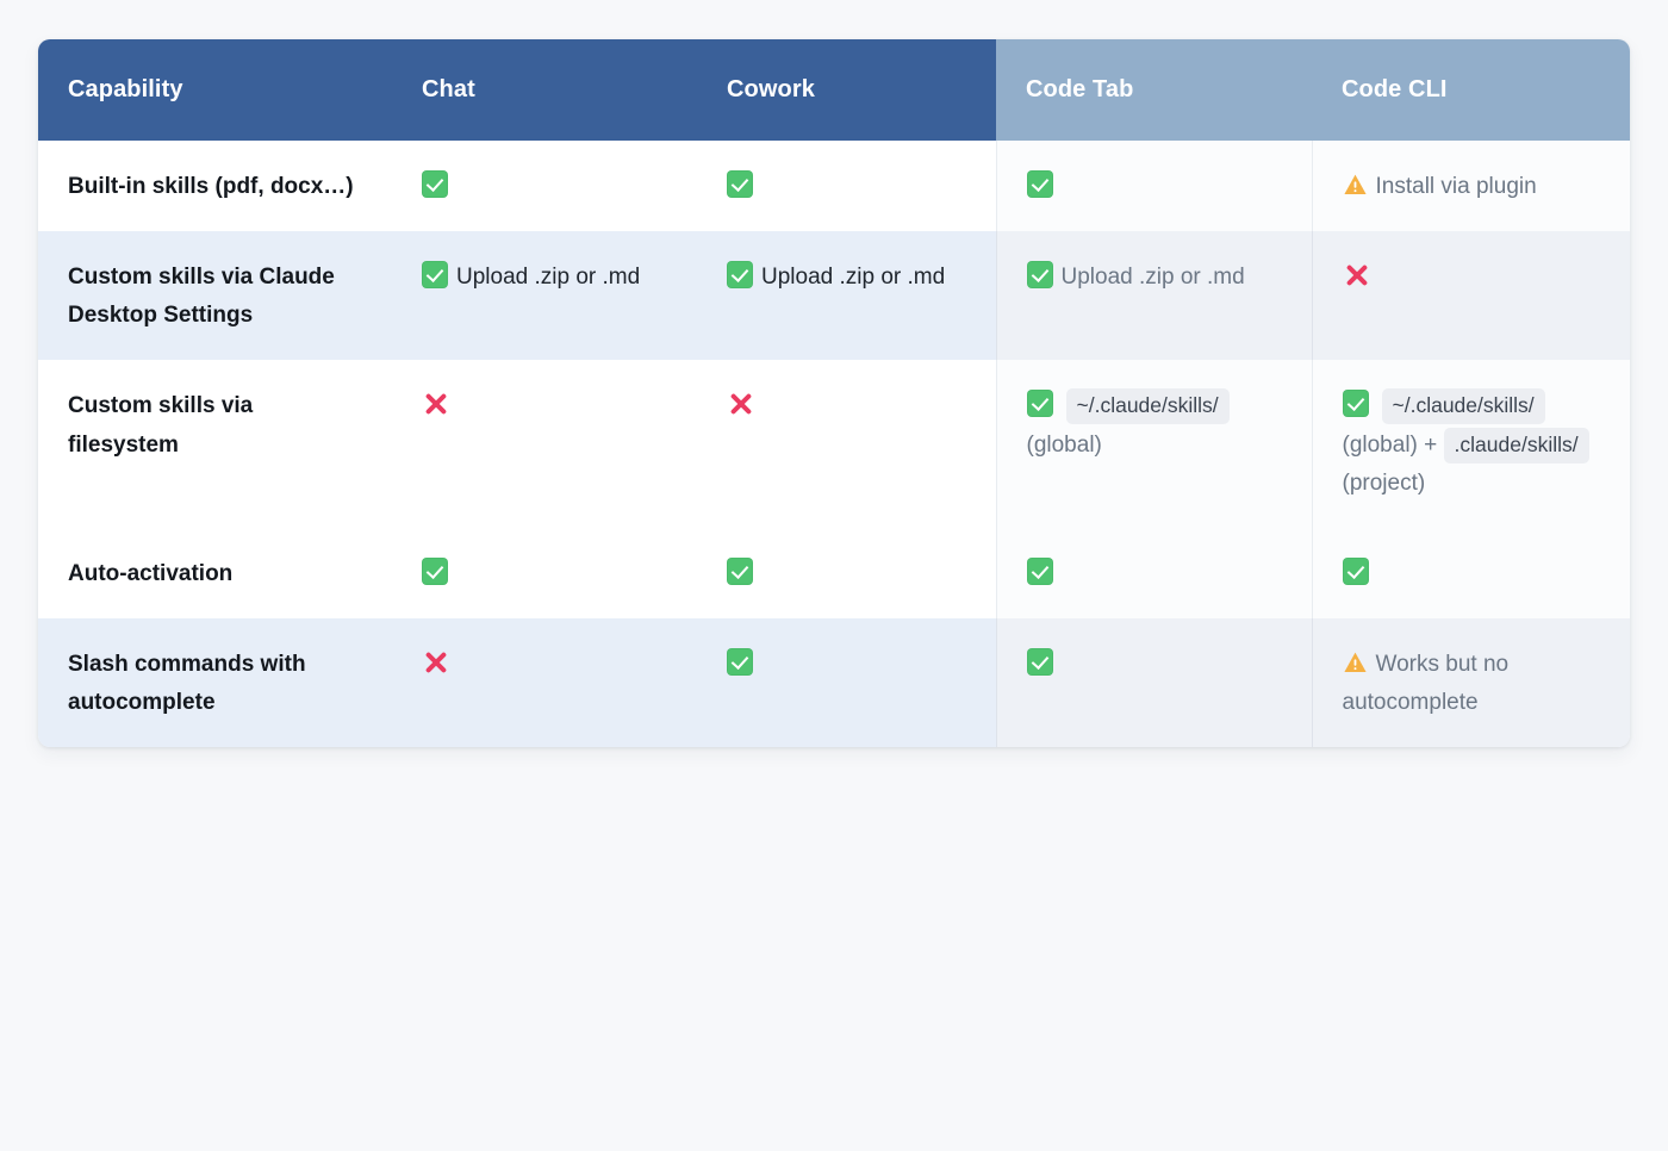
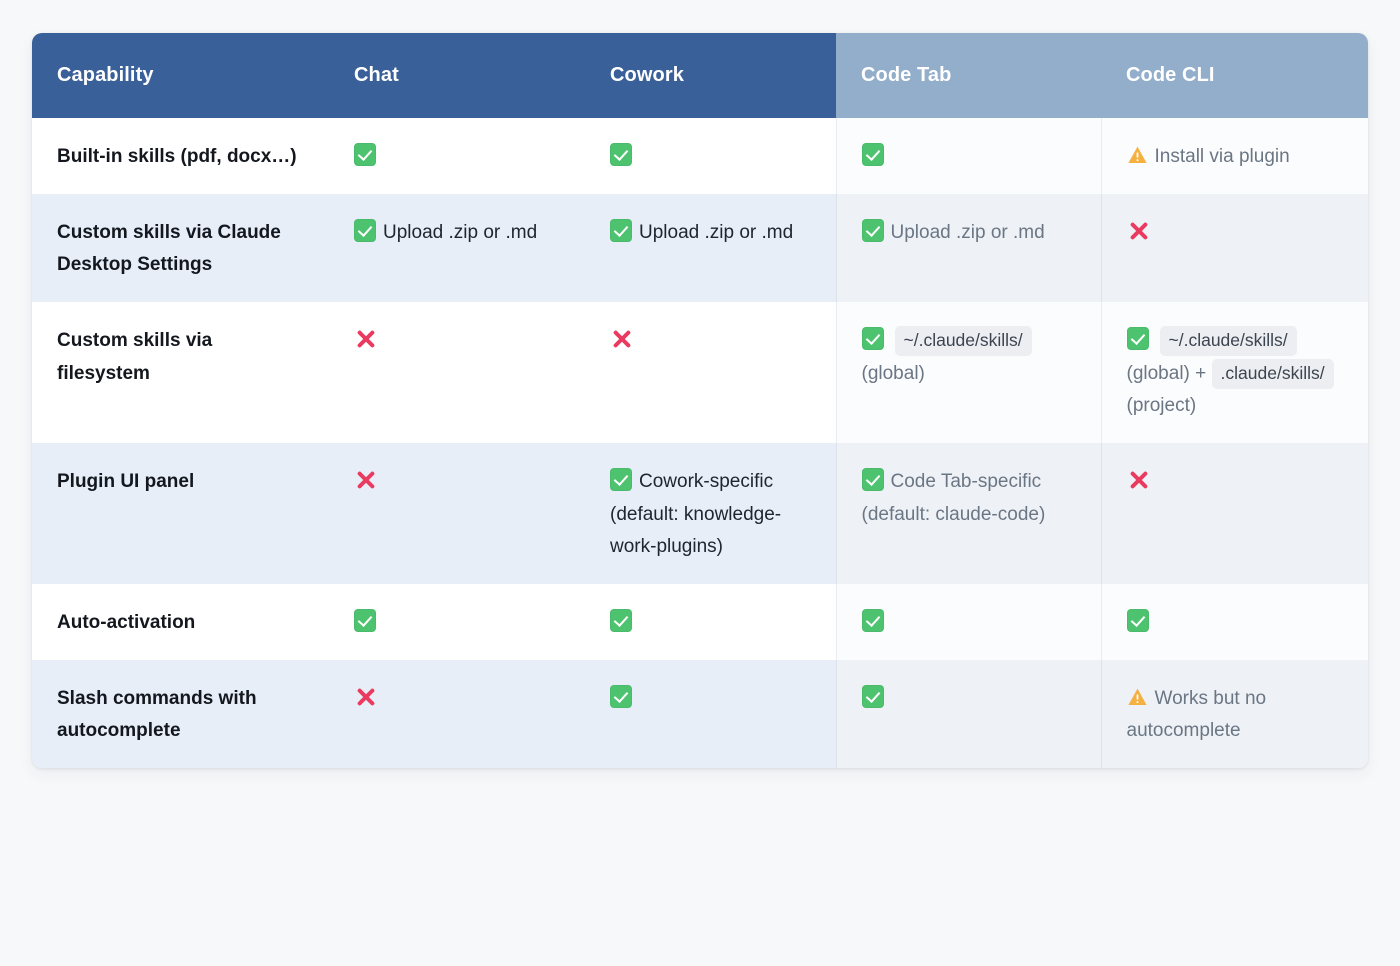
  Capability	Chat	Cowork	Code Tab	Code CLI
  Built-in skills (pdf, docx…)				Install via plugin
  Custom skills via Claude Desktop Settings	Upload .zip or .md	Upload .zip or .md	Upload .zip or .md
  Custom skills via filesystem			~/.claude/skills/ (global)	~/.claude/skills/ (global) + .claude/skills/ (project)
+ Plugin UI panel		Cowork-specific (default: knowledge-work-plugins)	Code Tab-specific (default: claude-code)
  Auto-activation
  Slash commands with autocomplete				Works but no autocomplete
